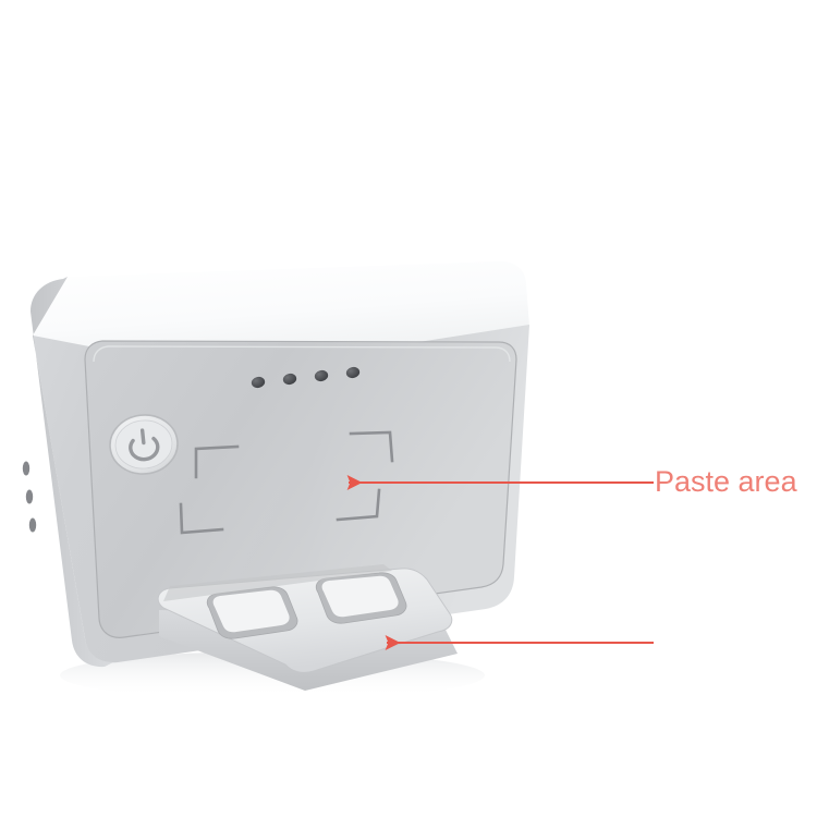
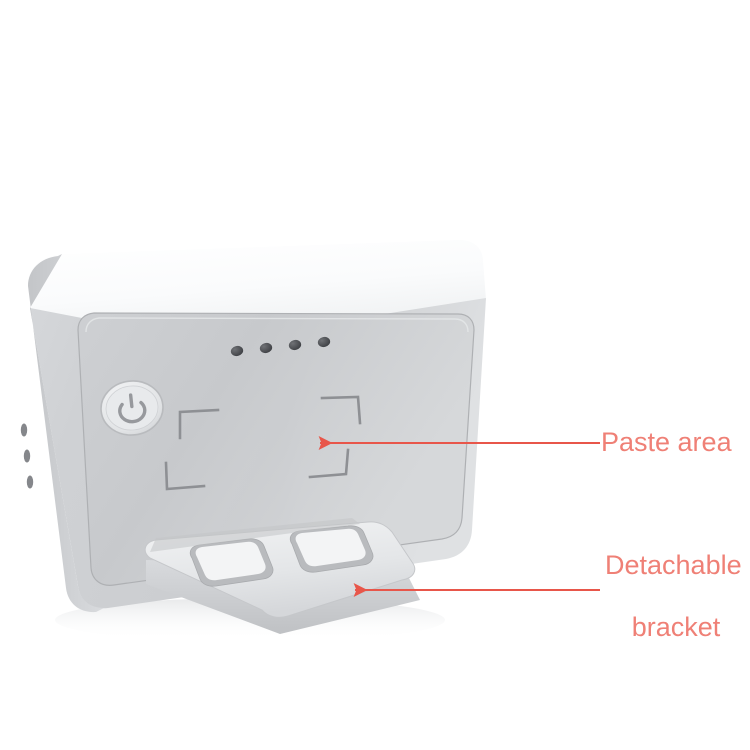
  Paste area
+ Detachable
+ bracket
